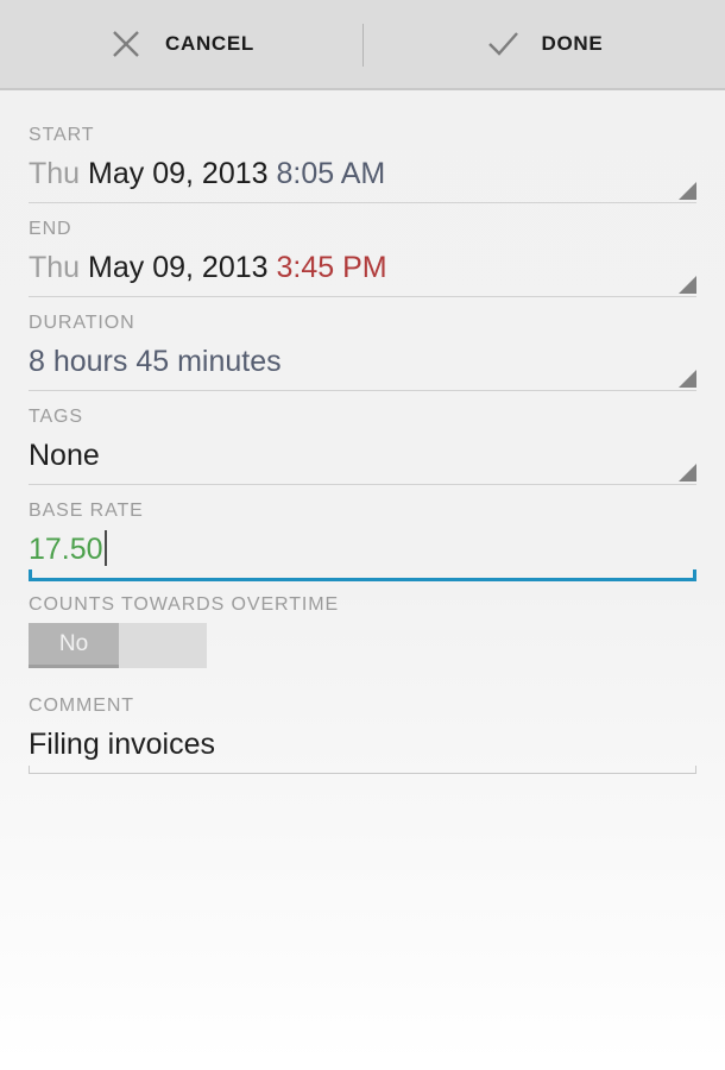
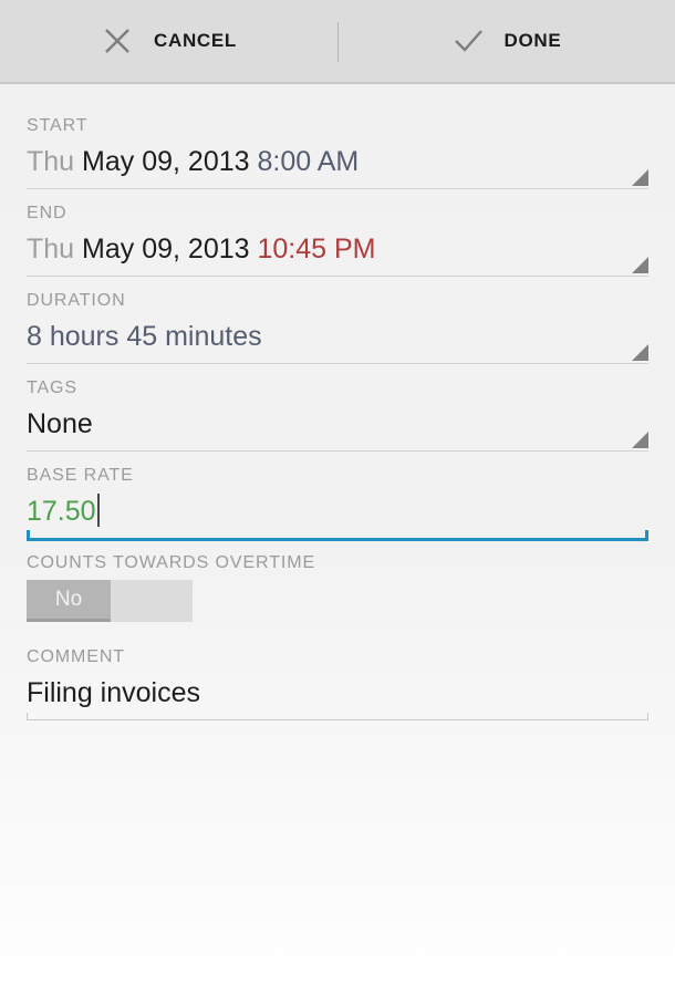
  CANCEL
  DONE
  START
- Thu May 09, 2013 8:05 AM
+ Thu May 09, 2013 8:00 AM
  END
- Thu May 09, 2013 3:45 PM
+ Thu May 09, 2013 10:45 PM
  DURATION
  8 hours 45 minutes
  TAGS
  None
  BASE RATE
  17.50
  COUNTS TOWARDS OVERTIME
  No
  COMMENT
  Filing invoices
